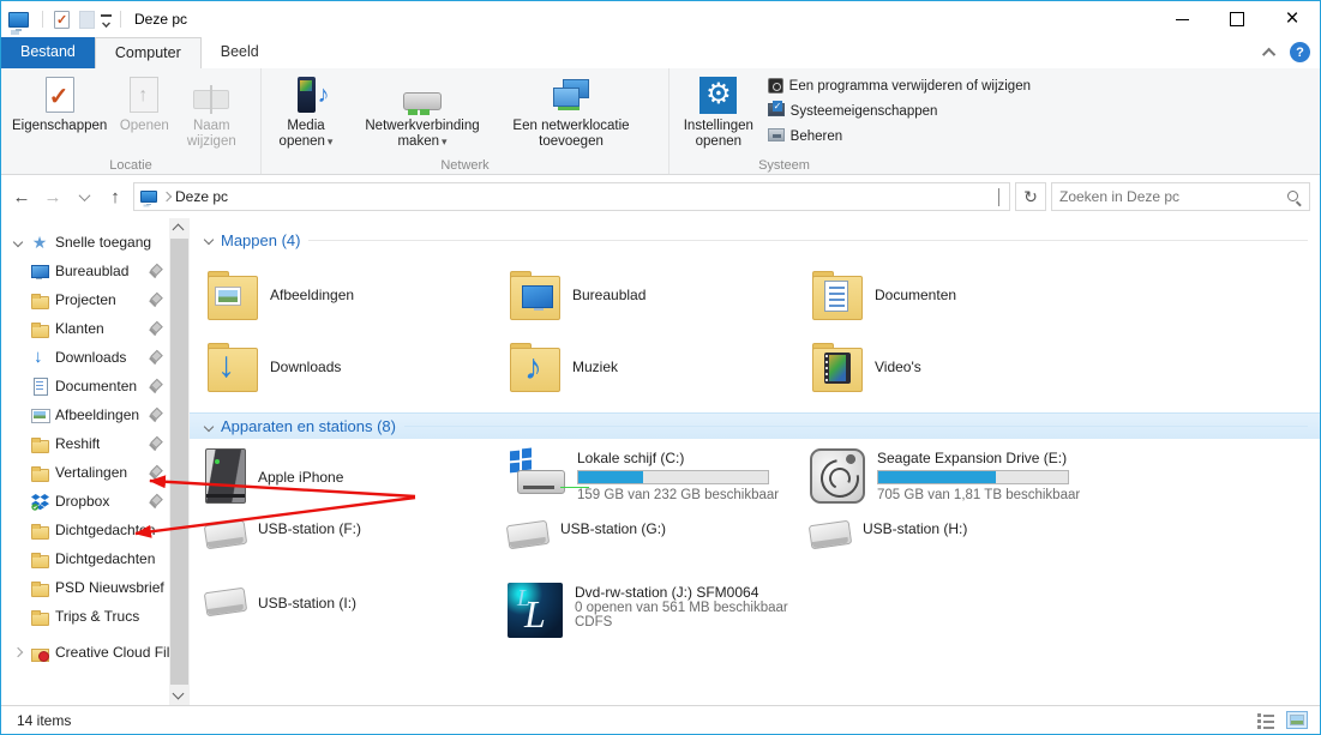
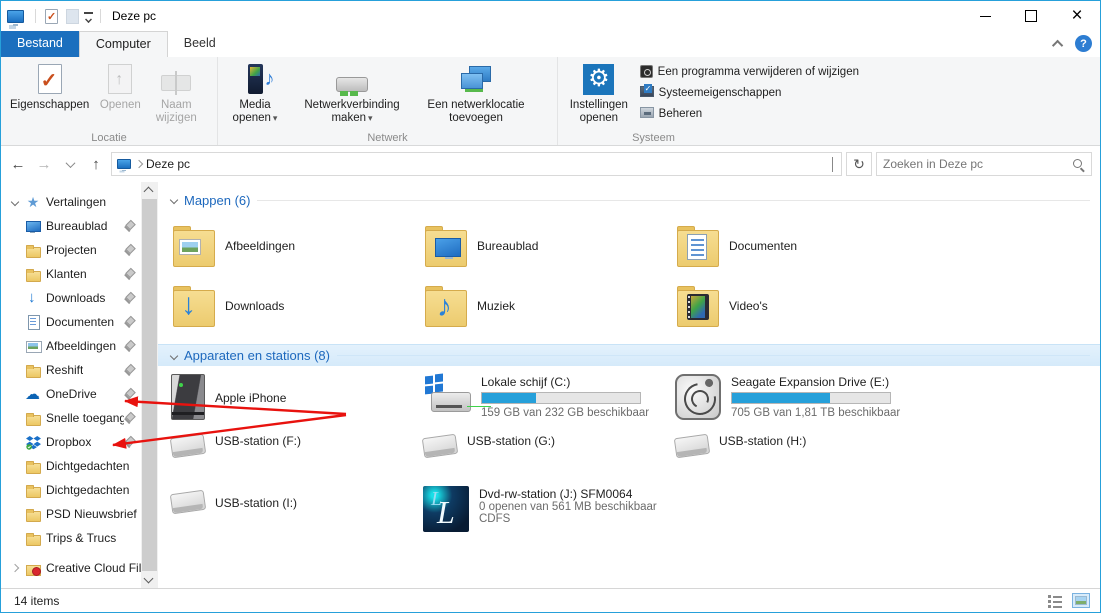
  Deze pc
  Bestand
  Computer
  Beeld
  ?
  Eigenschappen
  Openen
  Naam wijzigen
  Locatie
  Media openen
  Netwerkverbinding maken
  Een netwerklocatie toevoegen
  Netwerk
  Instellingen openen
  Een programma verwijderen of wijzigen
  Systeemeigenschappen
  Beheren
  Systeem
  ←
  →
  ↑
  Deze pc
  Zoeken in Deze pc
  ★
- Snelle toegang
+ Vertalingen
  Bureaublad
  Projecten
  Klanten
  Downloads
  Documenten
  Afbeeldingen
  Reshift
+ OneDrive
- Vertalingen
+ Snelle toegang
  Dropbox
  Dichtgedachten
  Dichtgedachten
  PSD Nieuwsbrief
  Trips & Trucs
  Creative Cloud Fi
- Mappen (4)
+ Mappen (6)
  Afbeeldingen
  Bureaublad
  Documenten
  Downloads
  Muziek
  Video's
  Apparaten en stations (8)
  Apple iPhone
  Lokale schijf (C:)
  159 GB van 232 GB beschikbaar
  Seagate Expansion Drive (E:)
  705 GB van 1,81 TB beschikbaar
  USB-station (F:)
  USB-station (G:)
  USB-station (H:)
  USB-station (I:)
  L
  L
  Dvd-rw-station (J:) SFM0064
  0 openen van 561 MB beschikbaar
  CDFS
  14 items
